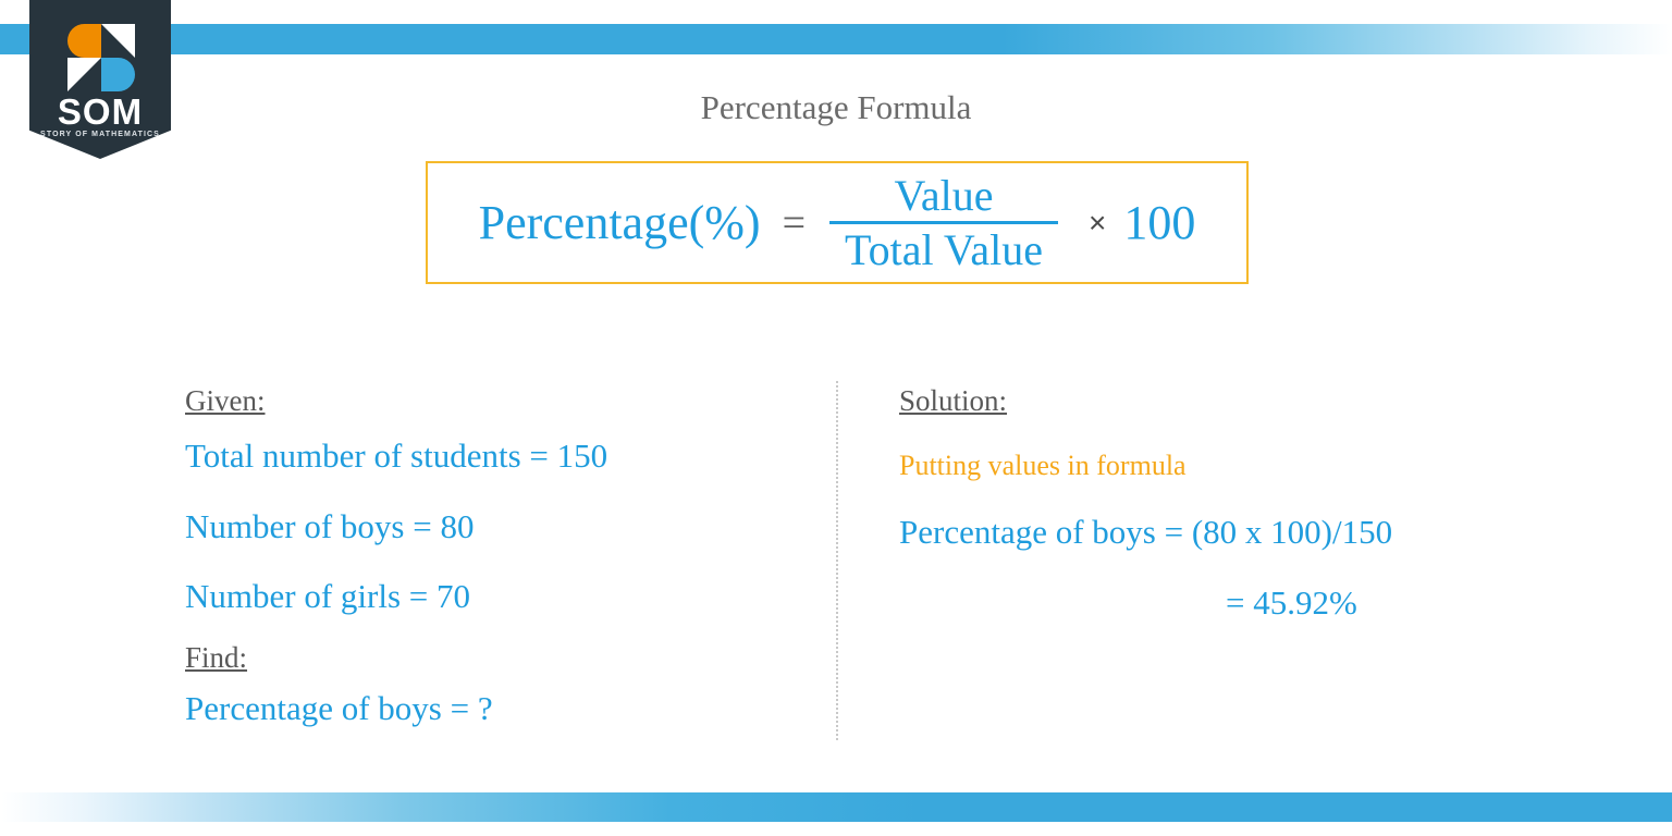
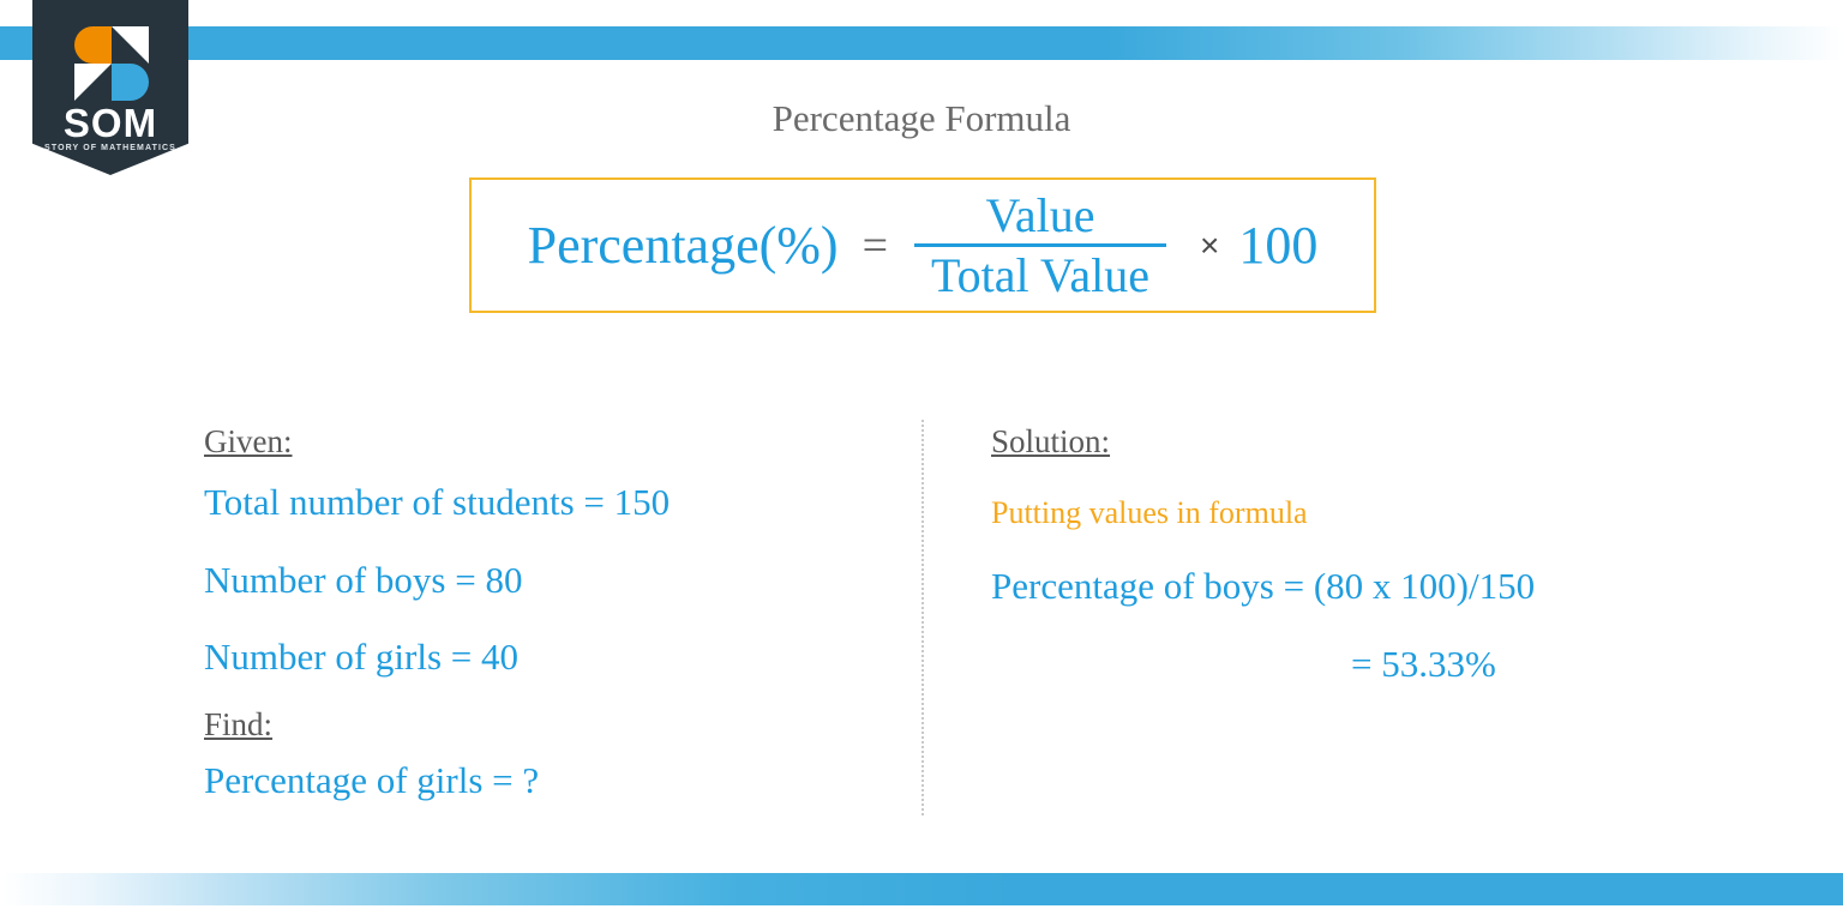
  SOM
  Percentage Formula
  Percentage(%)
  =
  Value
  Total Value
  ×
  100
  Given:
  Total number of students = 150
  Number of boys = 80
- Number of girls = 70
+ Number of girls = 40
  Find:
- Percentage of boys = ?
+ Percentage of girls = ?
  Solution:
  Putting values in formula
  Percentage of boys = (80 x 100)/150
- = 45.92%
+ = 53.33%
